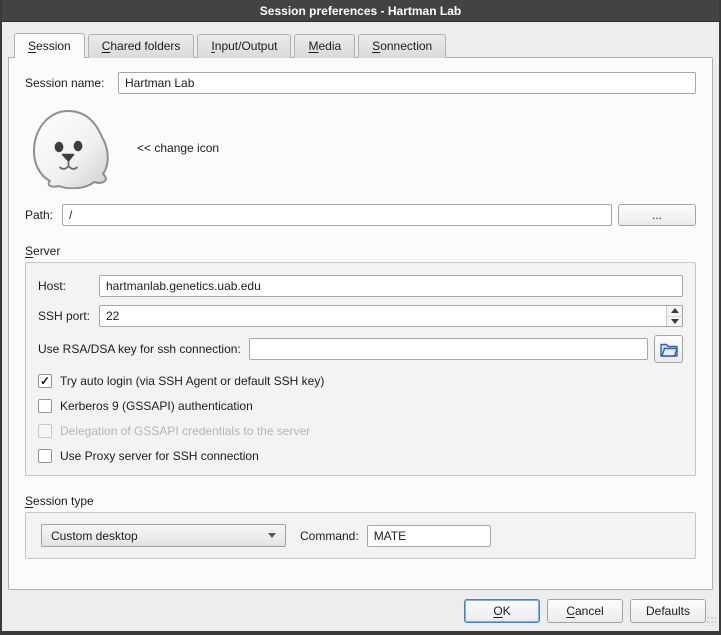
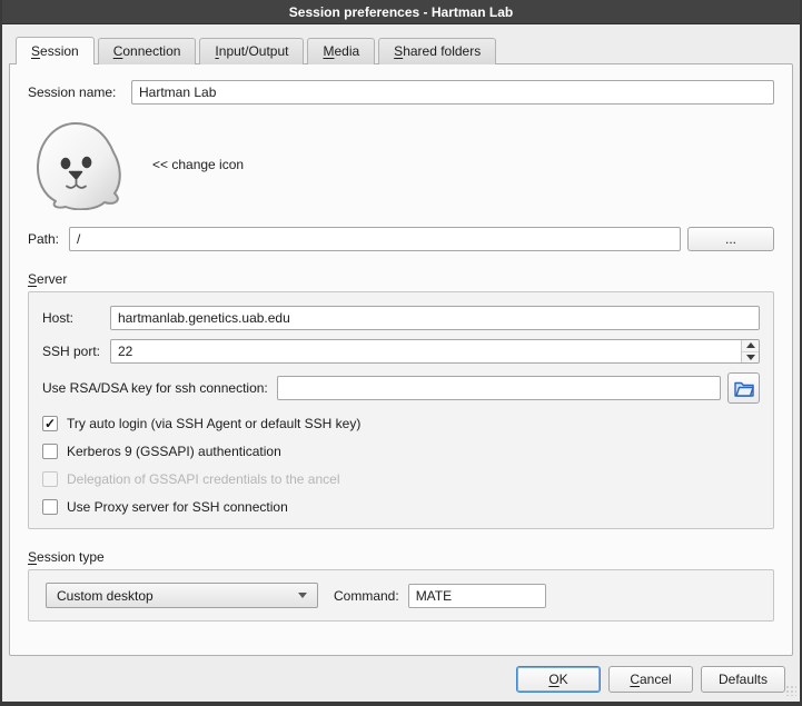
  Session preferences - Hartman Lab
  Session
- Chared folders
+ Connection
  Input/Output
  Media
- Sonnection
+ Shared folders
  Session name:
  Hartman Lab
  << change icon
  Path:
  /
  ...
  Server
  Host:
  hartmanlab.genetics.uab.edu
  SSH port:
  22
  Use RSA/DSA key for ssh connection:
  ✓
  Try auto login (via SSH Agent or default SSH key)
  Kerberos 9 (GSSAPI) authentication
- Delegation of GSSAPI credentials to the server
+ Delegation of GSSAPI credentials to the ancel
  Use Proxy server for SSH connection
  Session type
  Custom desktop
  Command:
  MATE
  OK
  Cancel
  Defaults
